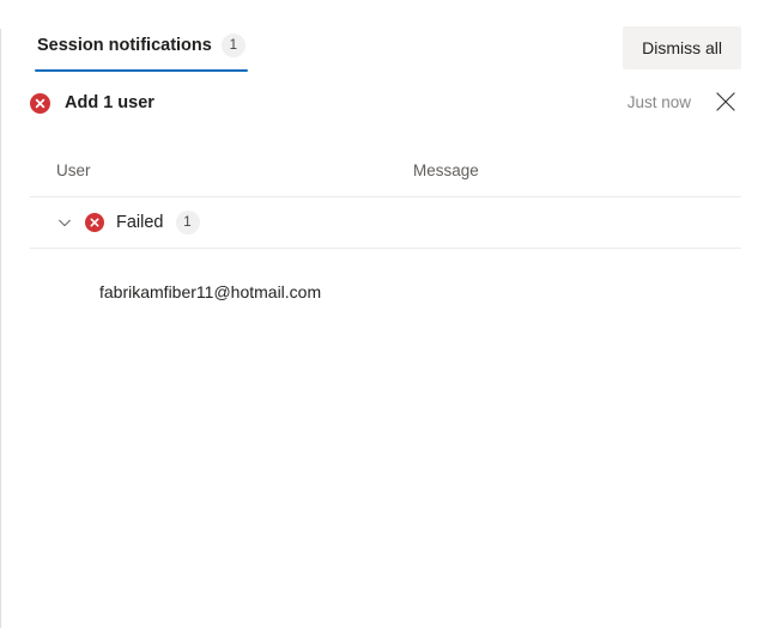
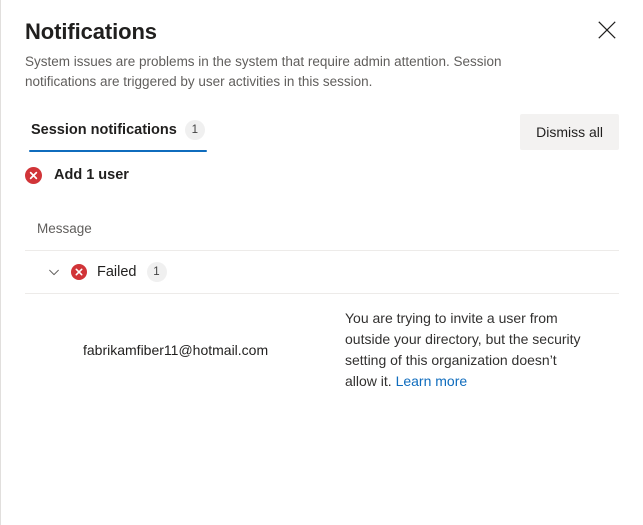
+ Notifications
+ System issues are problems in the system that require admin attention. Session notifications are triggered by user activities in this session.
  Session notifications
  1
  Dismiss all
  Add 1 user
- Just now
- User
  Message
  Failed
  1
  fabrikamfiber11@hotmail.com
+ You are trying to invite a user from outside your directory, but the security setting of this organization doesn’t allow it. Learn more
